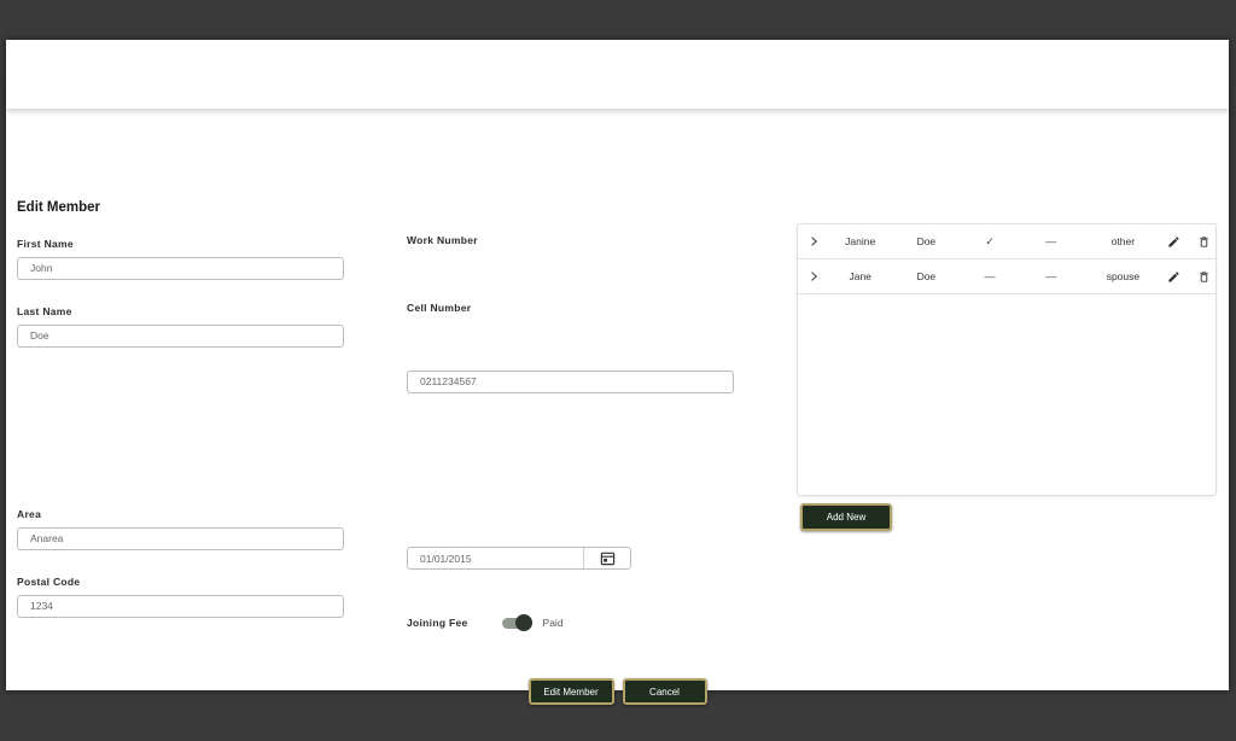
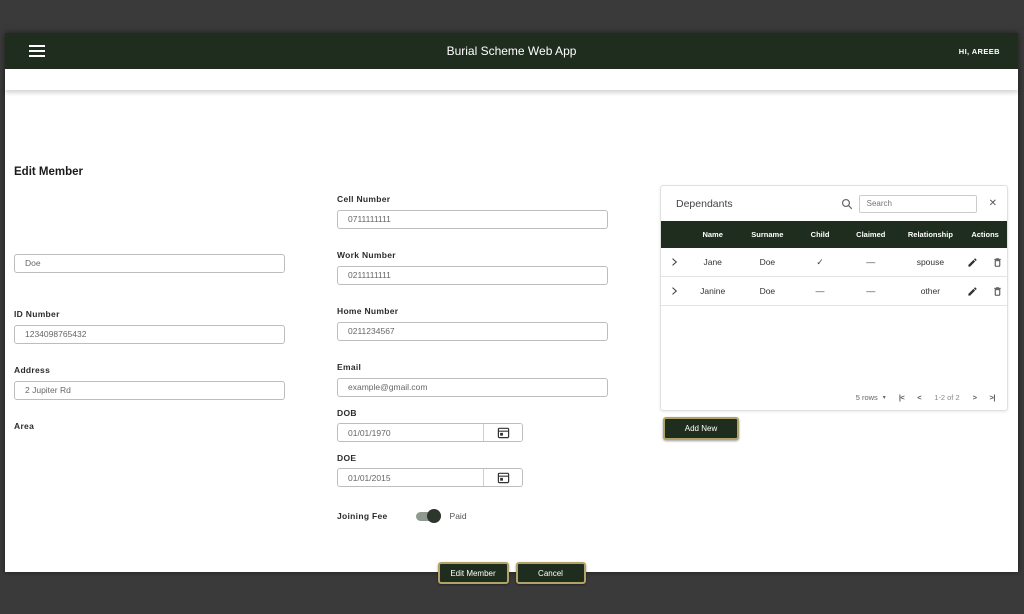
+ Burial Scheme Web App
+ HI, AREEB
  Edit Member
- First Name
- John
- Last Name
  Doe
+ ID Number
+ 1234098765432
+ Address
+ 2 Jupiter Rd
  Area
- Anarea
- Postal Code
- 1234
- Work Number
+ Cell Number
+ 0711111111
- Cell Number
+ Work Number
+ 0211111111
+ Home Number
  0211234567
+ Email
+ example@gmail.com
+ DOB
+ 01/01/1970
+ DOE
  01/01/2015
  Joining Fee
  Paid
+ Dependants
+ Search
+ ✕
+ Name
+ Surname
+ Child
+ Claimed
+ Relationship
+ Actions
- Janine
+ Jane
  Doe
  ✓
  —
- other
+ spouse
- Jane
+ Janine
  Doe
  —
  —
- spouse
+ other
+ 5 rows
+ |<
+ <
+ 1-2 of 2
+ >
+ >|
  Add New
  Edit Member
  Cancel
